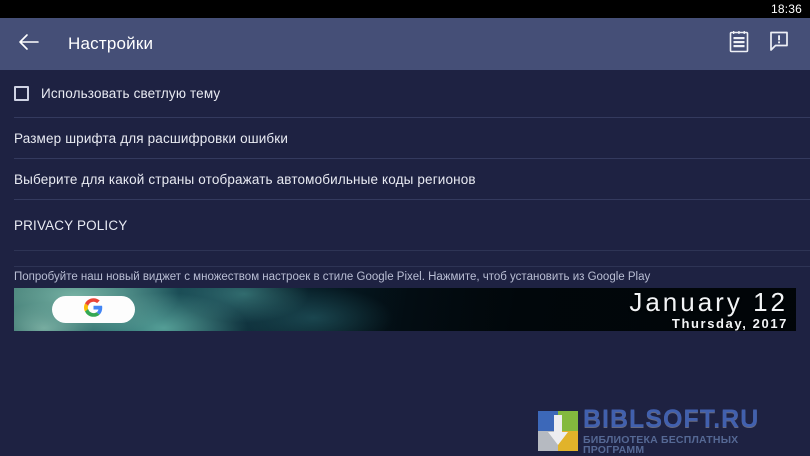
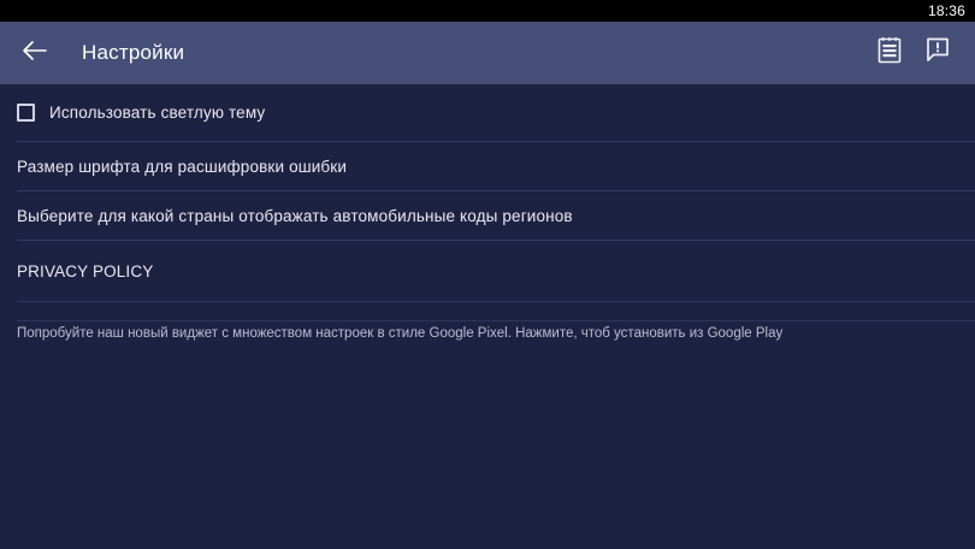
  18:36
  Настройки
  Использовать светлую тему
  Размер шрифта для расшифровки ошибки
  Выберите для какой страны отображать автомобильные коды регионов
  PRIVACY POLICY
  Попробуйте наш новый виджет с множеством настроек в стиле Google Pixel. Нажмите, чтоб установить из Google Play
- January 12
- Thursday, 2017
- BIBLSOFT.RU
- БИБЛИОТЕКА БЕСПЛАТНЫХ ПРОГРАММ
